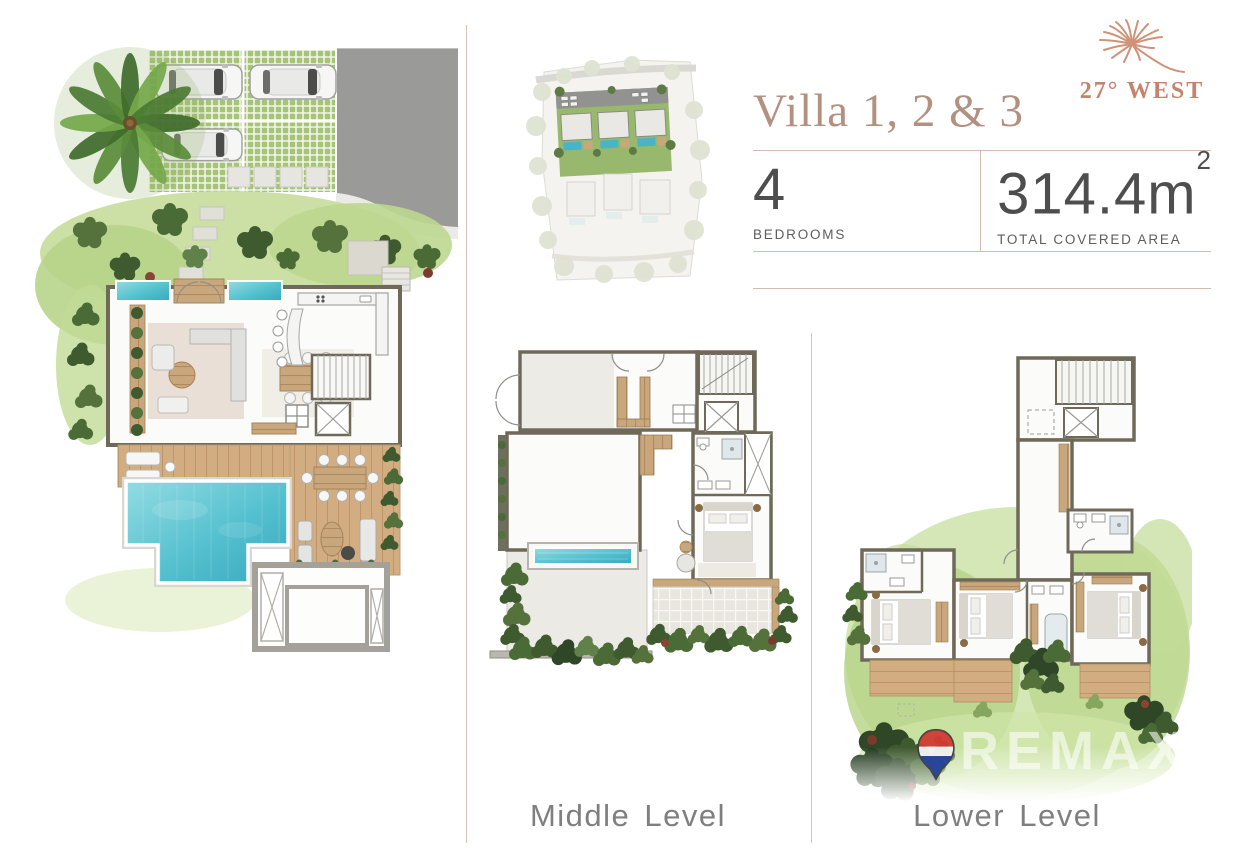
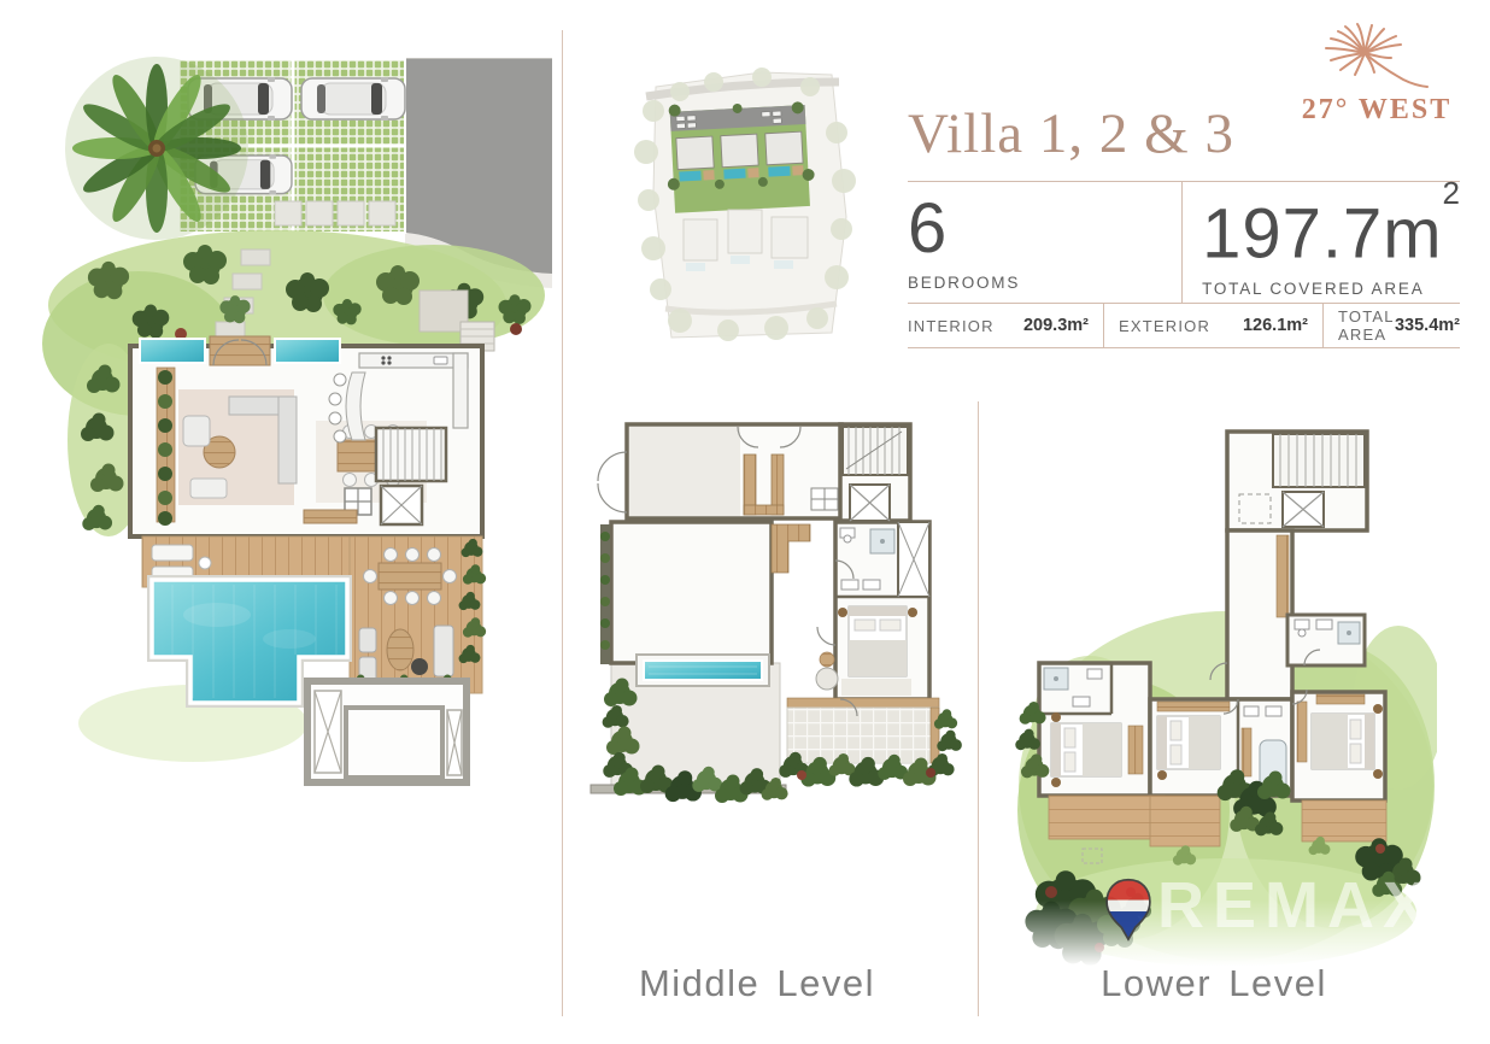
  Villa 1, 2 & 3
  27° WEST
- 4
+ 6
  BEDROOMS
- 314.4m2
+ 197.7m2
  TOTAL COVERED AREA
+ INTERIOR
+ 209.3m²
+ EXTERIOR
+ 126.1m²
+ TOTAL AREA
+ 335.4m²
  REMAX
  Middle Level
  Lower Level
